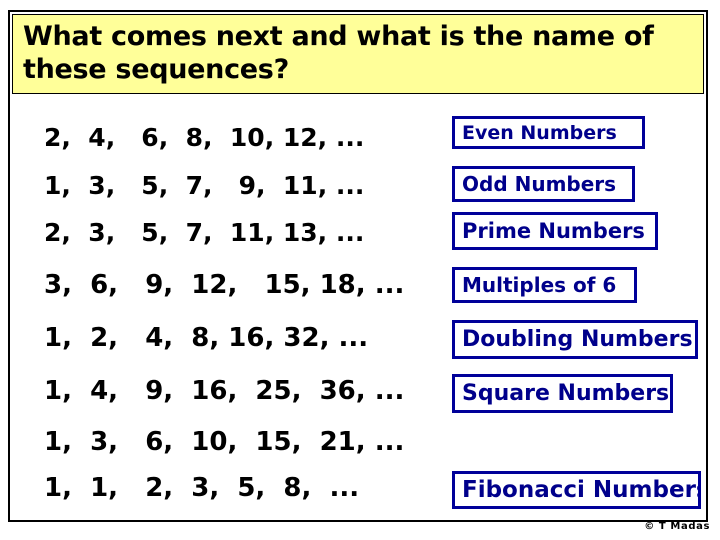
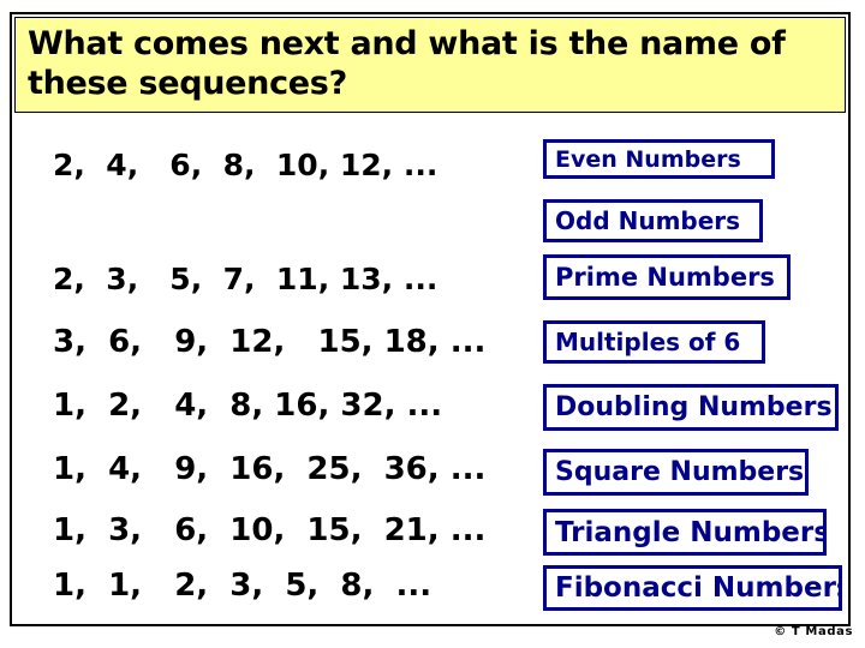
  What comes next and what is the name of
  these sequences?
  2, 4, 6, 8, 10, 12, ...
- 1, 3, 5, 7, 9, 11, ...
  2, 3, 5, 7, 11, 13, ...
  3, 6, 9, 12, 15, 18, ...
  1, 2, 4, 8, 16, 32, ...
  1, 4, 9, 16, 25, 36, ...
  1, 3, 6, 10, 15, 21, ...
  1, 1, 2, 3, 5, 8, ...
  Even Numbers
  Odd Numbers
  Prime Numbers
  Multiples of 6
  Doubling Numbers
  Square Numbers
+ Triangle Numbers
  Fibonacci Number
  © T Madas
